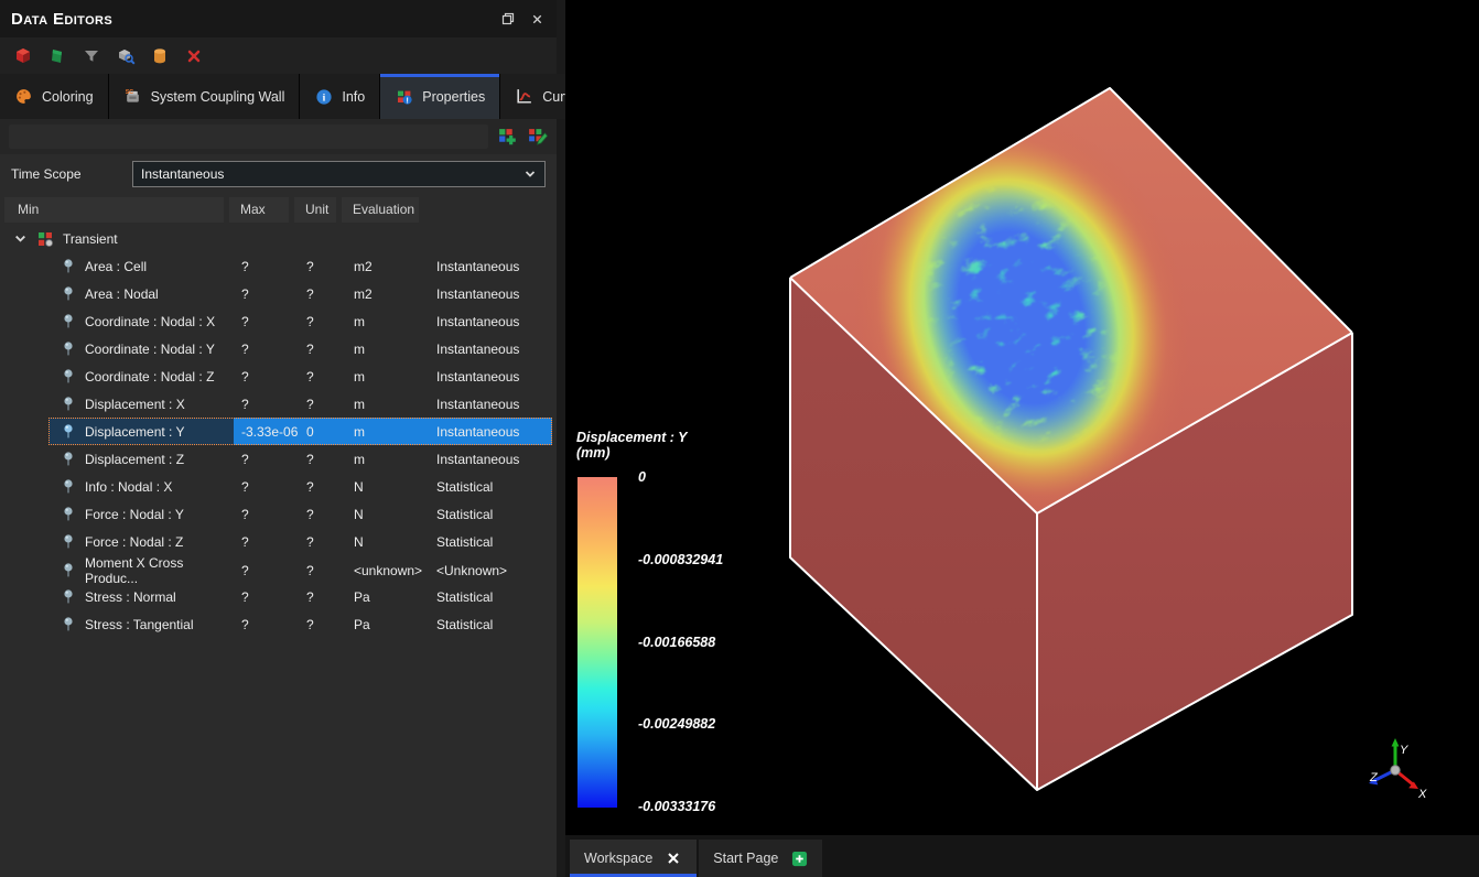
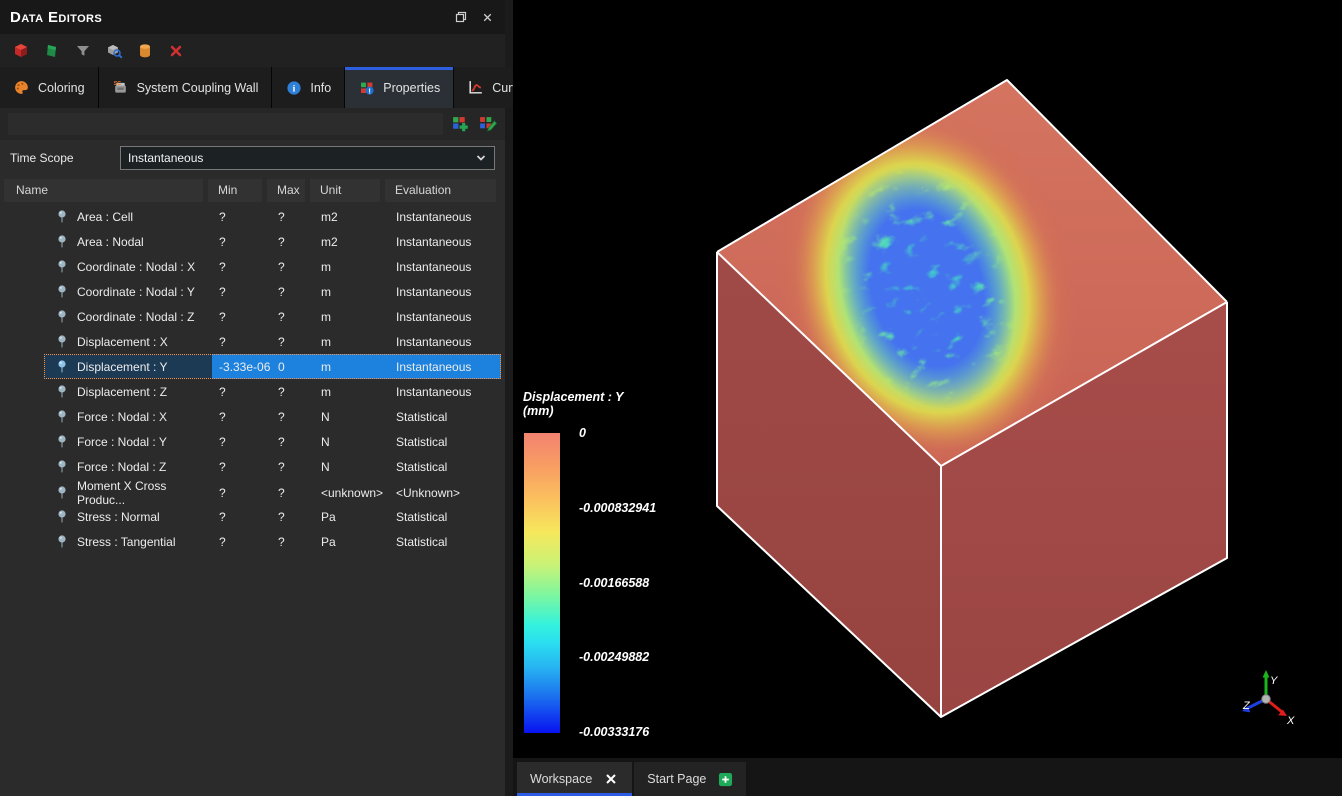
  Data Editors
  Coloring
  System Coupling Wall
  i
  Info
  !
  Properties
  Time Scope
  Instantaneous
+ Name
  Min
  Max
  Unit
  Evaluation
- Transient
  Area : Cell
  ?
  ?
  m2
  Instantaneous
  Area : Nodal
  ?
  ?
  m2
  Instantaneous
  Coordinate : Nodal : X
  ?
  ?
  m
  Instantaneous
  Coordinate : Nodal : Y
  ?
  ?
  m
  Instantaneous
  Coordinate : Nodal : Z
  ?
  ?
  m
  Instantaneous
  Displacement : X
  ?
  ?
  m
  Instantaneous
  Displacement : Y
  -3.33e-06
  0
  m
  Instantaneous
  Displacement : Z
  ?
  ?
  m
  Instantaneous
- Info : Nodal : X
+ Force : Nodal : X
  ?
  ?
  N
  Statistical
  Force : Nodal : Y
  ?
  ?
  N
  Statistical
  Force : Nodal : Z
  ?
  ?
  N
  Statistical
  Moment X Cross Produc...
  ?
  ?
  <unknown>
  <Unknown>
  Stress : Normal
  ?
  ?
  Pa
  Statistical
  Stress : Tangential
  ?
  ?
  Pa
  Statistical
  Y
  X
  Z
  Displacement : Y
  (mm)
  0
  -0.000832941
  -0.00166588
  -0.00249882
  -0.00333176
  Workspace
  Start Page
